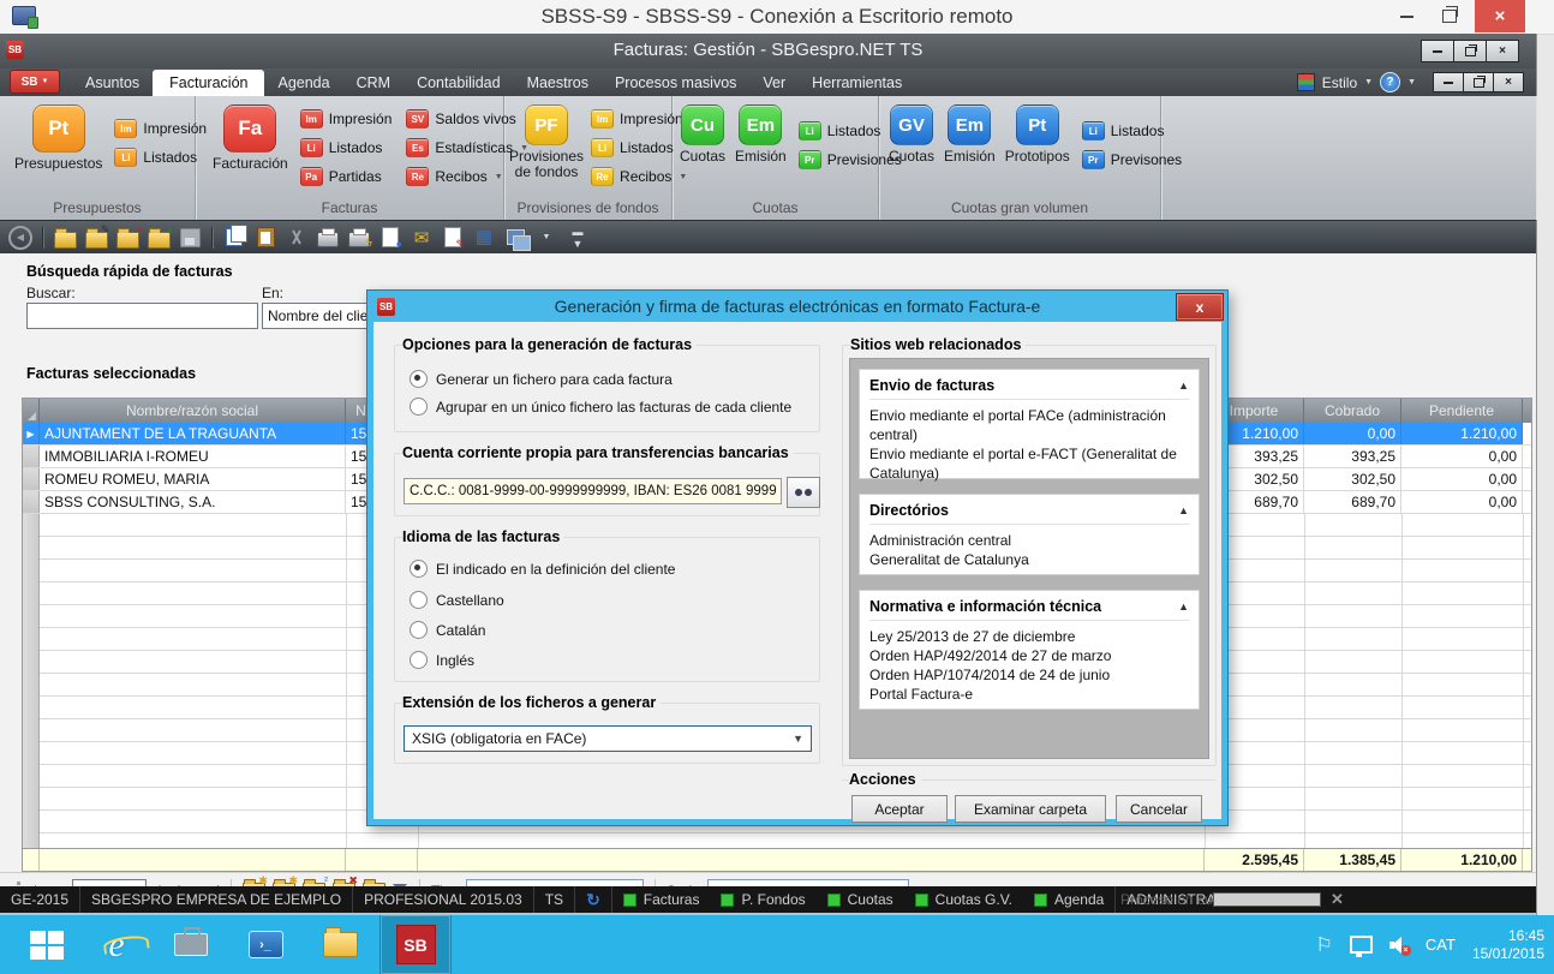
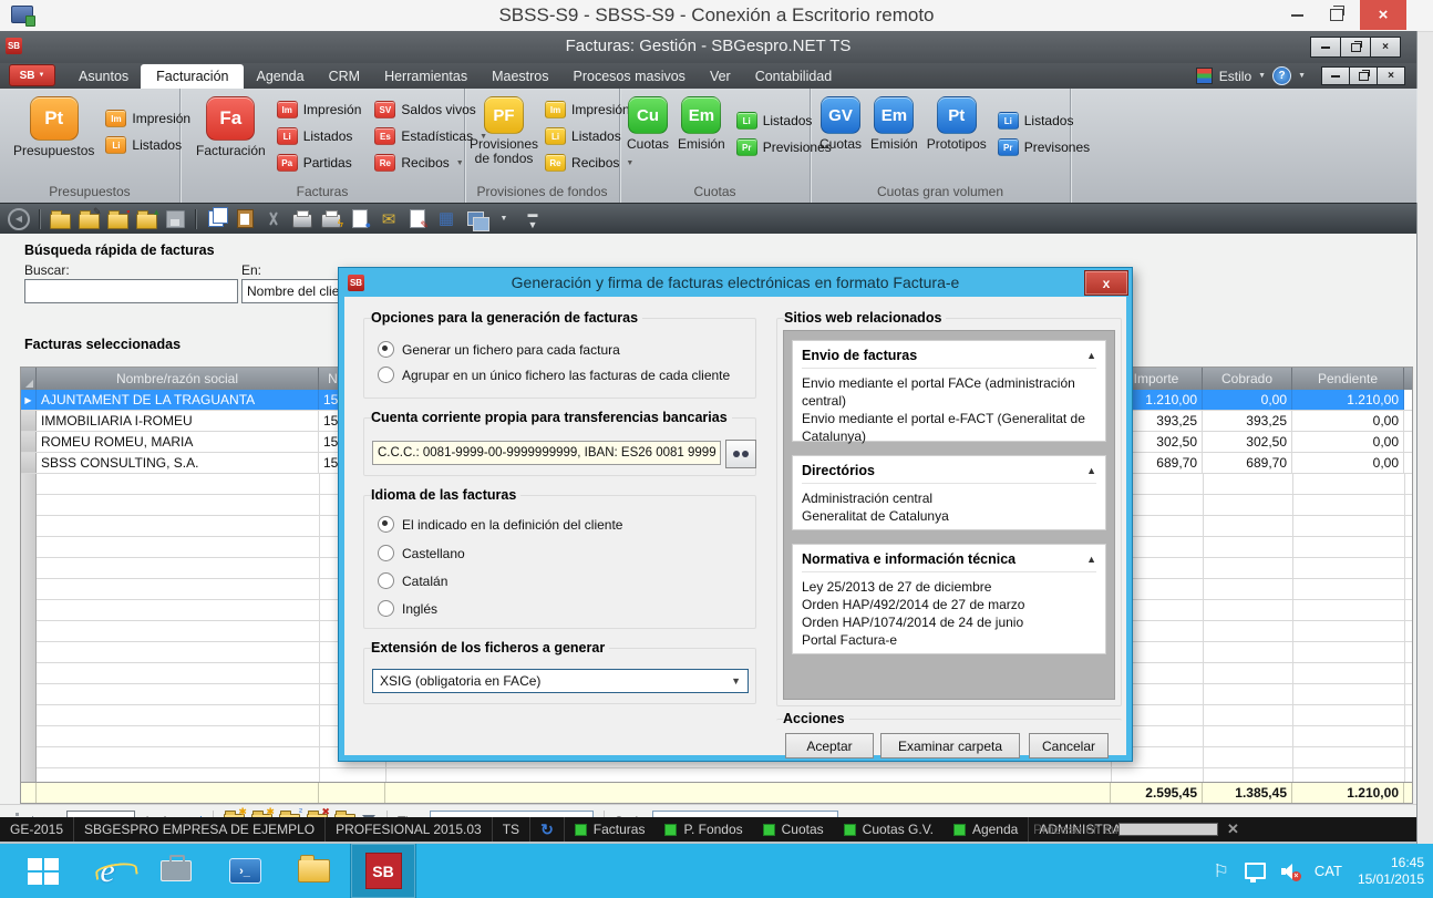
  SBSS-S9 - SBSS-S9 - Conexión a Escritorio remoto
  ×
  SB
  Facturas: Gestión - SBGespro.NET TS
  ×
  SB
  Asuntos
  Facturación
  Agenda
  CRM
- Contabilidad
+ Herramientas
  Maestros
  Procesos masivos
  Ver
- Herramientas
+ Contabilidad
  Estilo
  ?
  ×
  Pt
  Presupuestos
  Im
  Impresión
  Li
  Listados
  Presupuestos
  Fa
  Facturación
  Im
  Impresión
  Li
  Listados
  Pa
  Partidas
  SV
  Saldos vivos
  Es
  Estadísticas
  Re
  Recibos
  Facturas
  PF
  Provisiones
  de fondos
  Im
  Impresión
  Li
  Listados
  Re
  Recibos
  Provisiones de fondos
  Cu
  Cuotas
  Em
  Emisión
  Li
  Listados
  Pr
  Previsiones
  Cuotas
  GV
  Cuotas
  Em
  Emisión
  Pt
  Prototipos
  Li
  Listados
  Pr
  Previsones
  Cuotas gran volumen
  ◀
  ✎
  ▪
  ▴
  ϟ
  ●
  ✉
  ✎
  ▦
  ▬
  ▼
  Búsqueda rápida de facturas
  Buscar:
  En:
  Nombre del clie
  Facturas seleccionadas
  Nombre/razón social
  Importe
  Cobrado
  Pendiente
  ▶
  AJUNTAMENT DE LA TRAGUANTA
  1.210,00
  0,00
  1.210,00
  IMMOBILIARIA I-ROMEU
  393,25
  393,25
  0,00
  ROMEU ROMEU, MARIA
  302,50
  302,50
  0,00
  SBSS CONSULTING, S.A.
  689,70
  689,70
  0,00
  2.595,45
  1.385,45
  1.210,00
  ✱
  ✱
  ²
  ✖
  GE-2015
  SBGESPRO EMPRESA DE EJEMPLO
  PROFESIONAL 2015.03
  TS
  ↻
  Facturas
  P. Fondos
  Cuotas
  Cuotas G.V.
  Agenda
  ADMINISTRA
  Proceso en cu
  ✕
  SB
  Generación y firma de facturas electrónicas en formato Factura-e
  x
  Opciones para la generación de facturas
  Generar un fichero para cada factura
  Agrupar en un único fichero las facturas de cada cliente
  Cuenta corriente propia para transferencias bancarias
  C.C.C.: 0081-9999-00-9999999999, IBAN: ES26 0081 9999
  Idioma de las facturas
  El indicado en la definición del cliente
  Castellano
  Catalán
  Inglés
  Extensión de los ficheros a generar
  XSIG (obligatoria en FACe)
  ▼
  Sitios web relacionados
  Envio de facturas
  ▲
  Envio mediante el portal FACe (administración central)
  Envio mediante el portal e-FACT (Generalitat de Catalunya)
  Directórios
  ▲
  Administración central
  Generalitat de Catalunya
  Normativa e información técnica
  ▲
  Ley 25/2013 de 27 de diciembre
  Orden HAP/492/2014 de 27 de marzo
  Orden HAP/1074/2014 de 24 de junio
  Portal Factura-e
  Acciones
  Aceptar
  Examinar carpeta
  Cancelar
  e
  ›_
  SB
  ⚐
  CAT
  16:45
  15/01/2015
